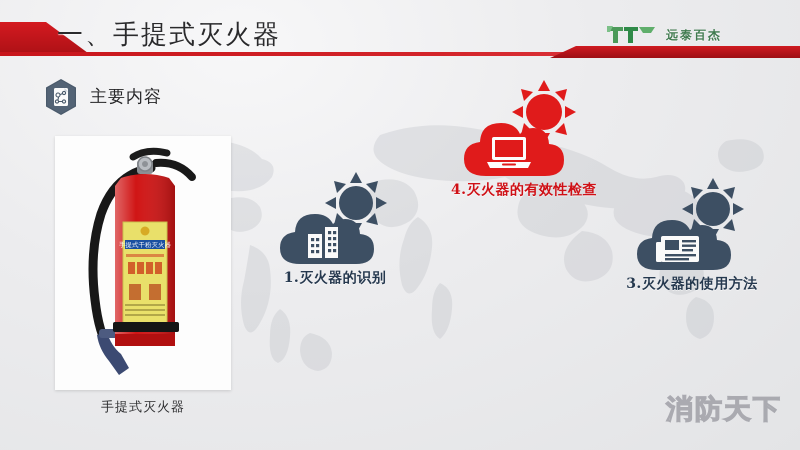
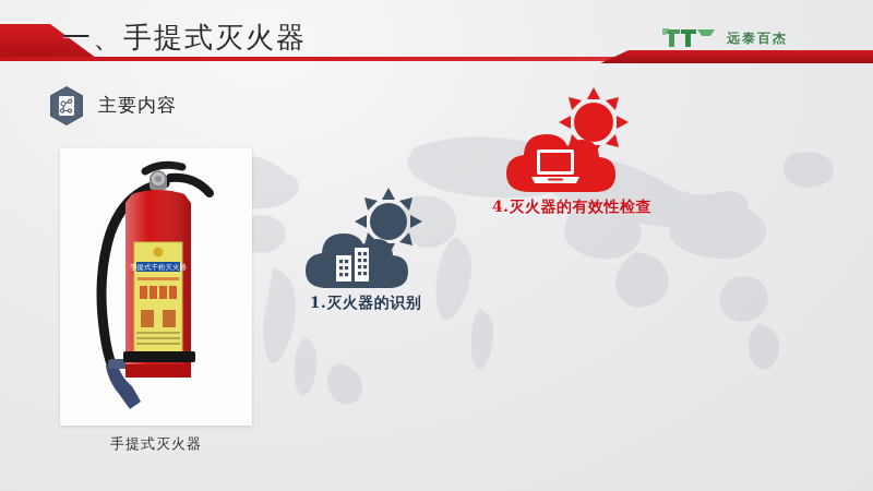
  一、手提式灭火器
  远泰百杰
  主要内容
  手提式干粉灭火器
  手提式灭火器
  1.灭火器的识别
  4.灭火器的有效性检查
- 3.灭火器的使用方法
- 消防天下
